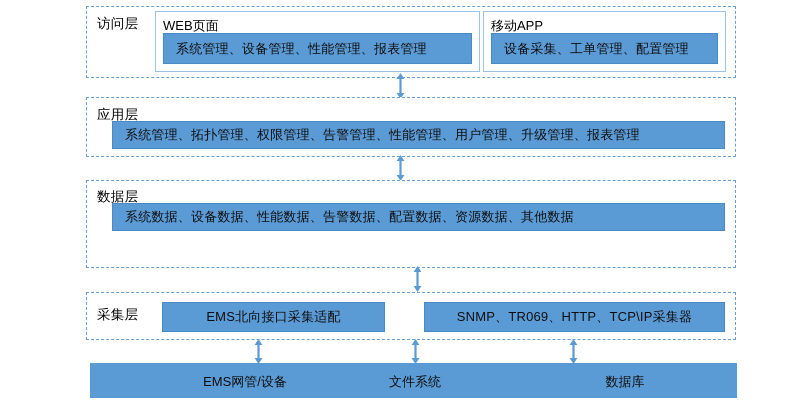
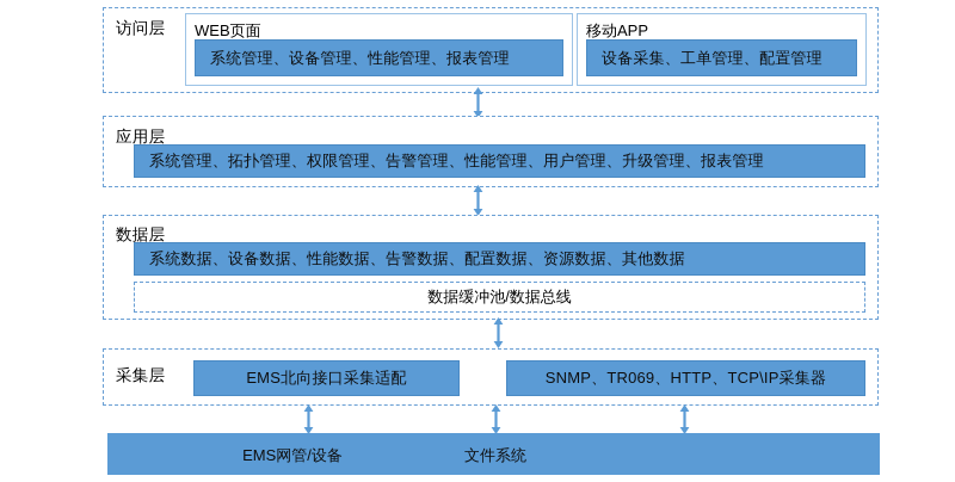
  访问层
  WEB页面
  系统管理、设备管理、性能管理、报表管理
  移动APP
  设备采集、工单管理、配置管理
  应用层
  系统管理、拓扑管理、权限管理、告警管理、性能管理、用户管理、升级管理、报表管理
  数据层
  系统数据、设备数据、性能数据、告警数据、配置数据、资源数据、其他数据
+ 数据缓冲池/数据总线
  采集层
  EMS北向接口采集适配
  SNMP、TR069、HTTP、TCP\IP采集器
  EMS网管/设备
  文件系统
- 数据库
